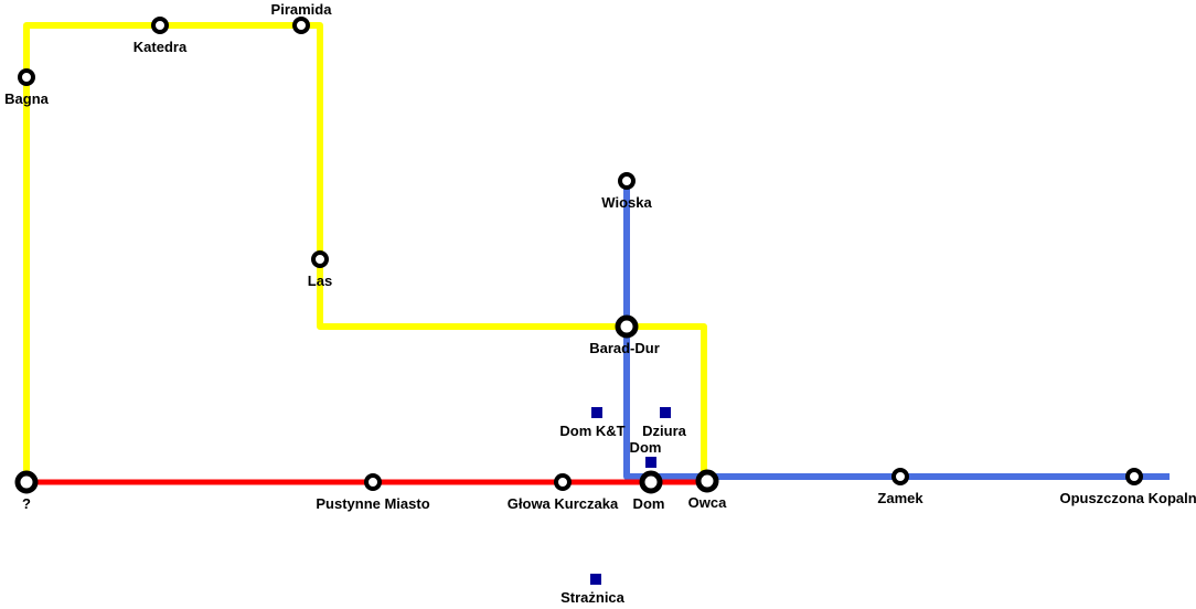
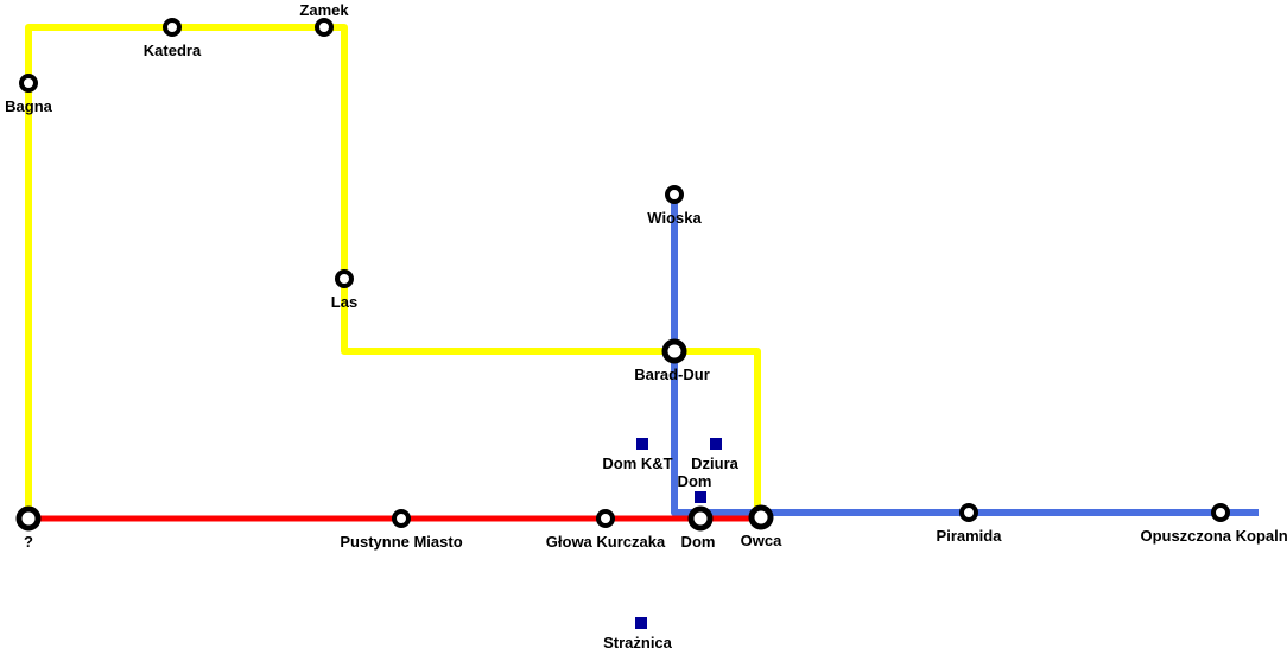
- Piramida
+ Zamek
  Katedra
  Bagna
  Wioska
  Las
  Barad-Dur
  ?
  Pustynne Miasto
  Głowa Kurczaka
  Dom
  Owca
- Zamek
+ Piramida
  Opuszczona Kopaln
  Dom K&T
  Dziura
  Dom
  Strażnica
